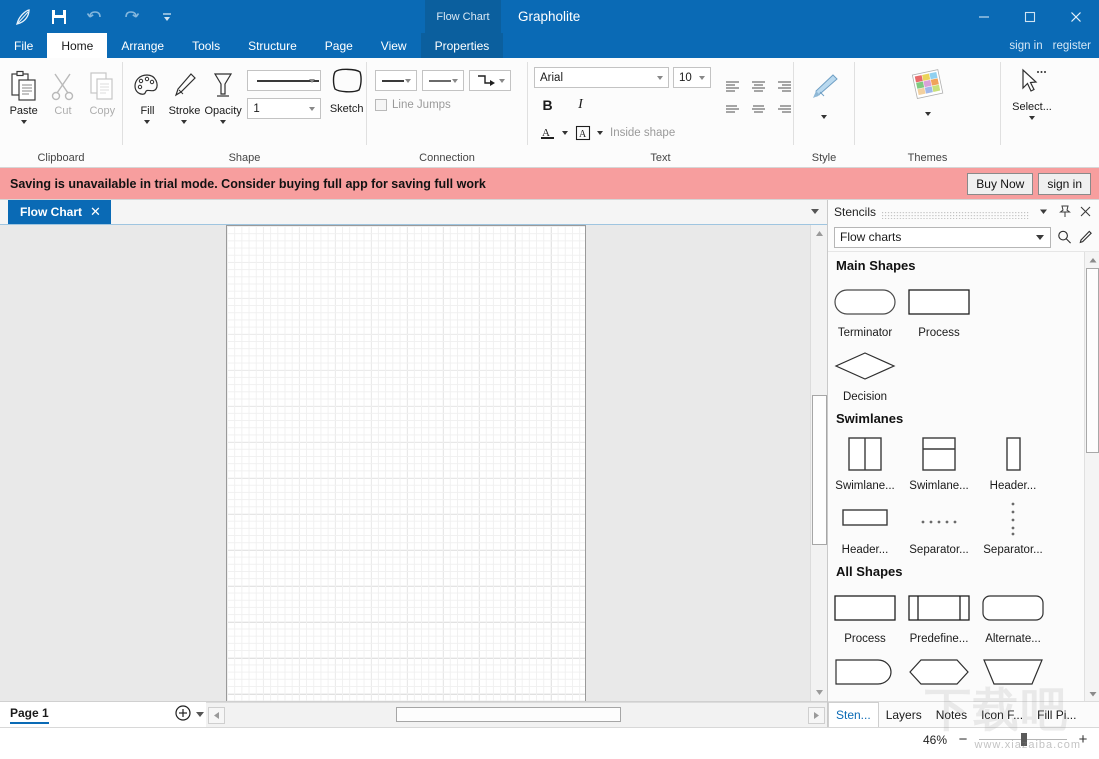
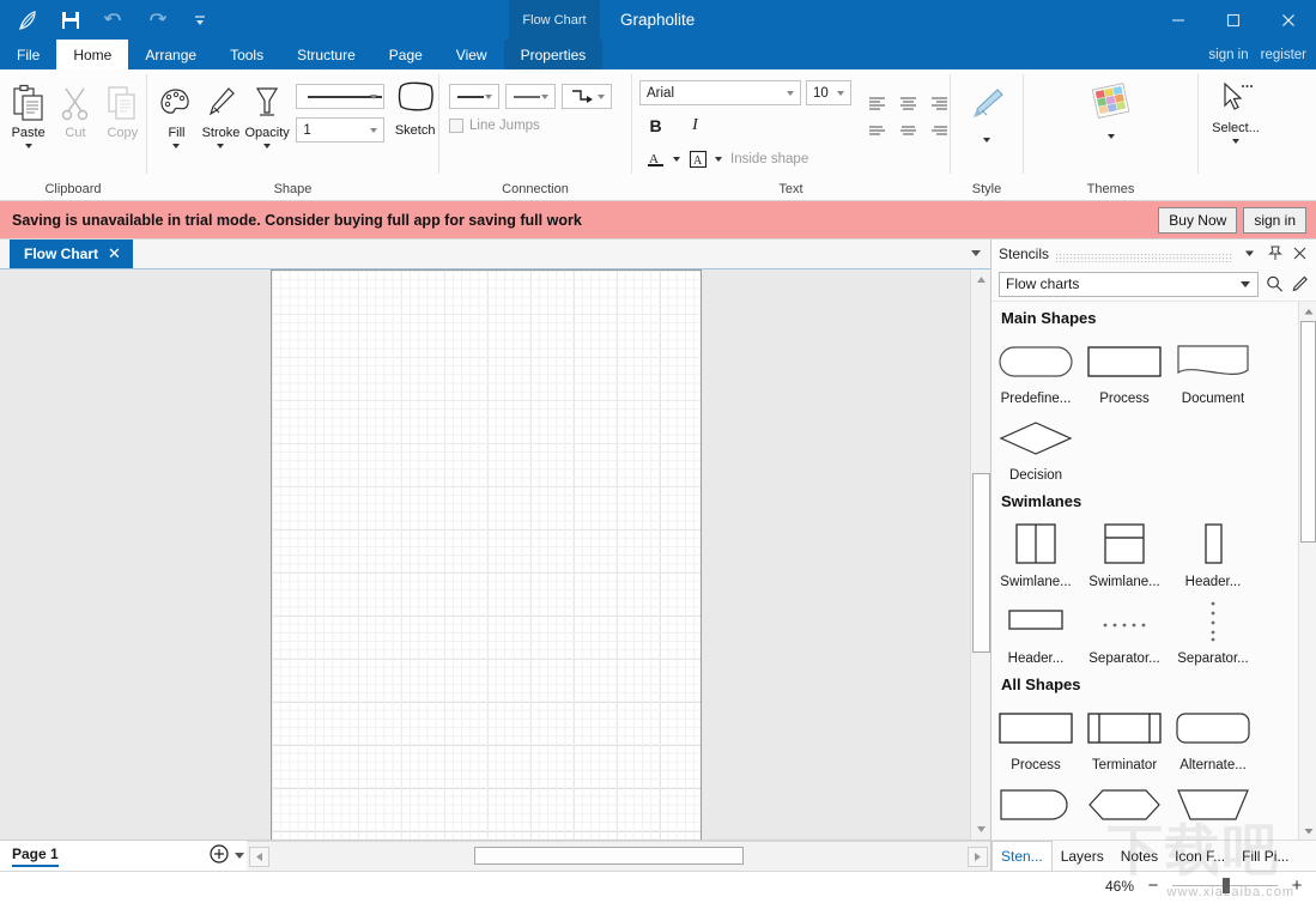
  Flow Chart
  Grapholite
  File
  Home
  Arrange
  Tools
  Structure
  Page
  View
  Properties
  sign in
  register
  Paste
  Cut
  Copy
  Clipboard
  Fill
  Stroke
  Opacity
  1
  Sketch
  Shape
  Line Jumps
  Connection
  Arial
  10
  B
  I
  A
  A
  Inside shape
  Text
  Style
  Themes
  Select...
  Saving is unavailable in trial mode. Consider buying full app for saving full work
  Buy Now
  sign in
  Flow Chart
  ✕
  Page 1
  Stencils
  Flow charts
  Main Shapes
- Terminator
+ Predefine...
  Process
+ Document
  Decision
  Swimlanes
  Swimlane...
  Swimlane...
  Header...
  Header...
  Separator...
  Separator...
  All Shapes
  Process
- Predefine...
+ Terminator
  Alternate...
  Sten...
  Layers
  Notes
  Icon F...
  Fill Pi...
  下载吧
  46%
  −
  +
  www.xiazaiba.com
